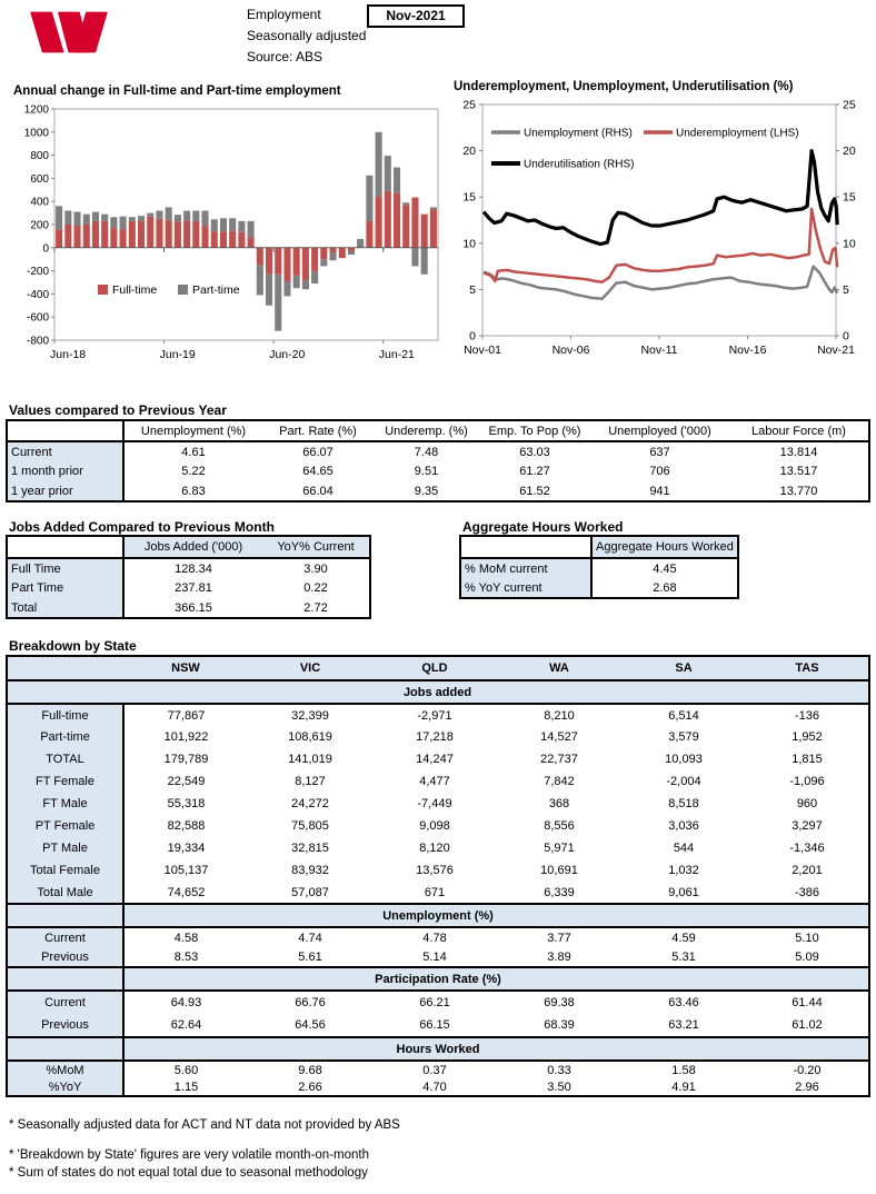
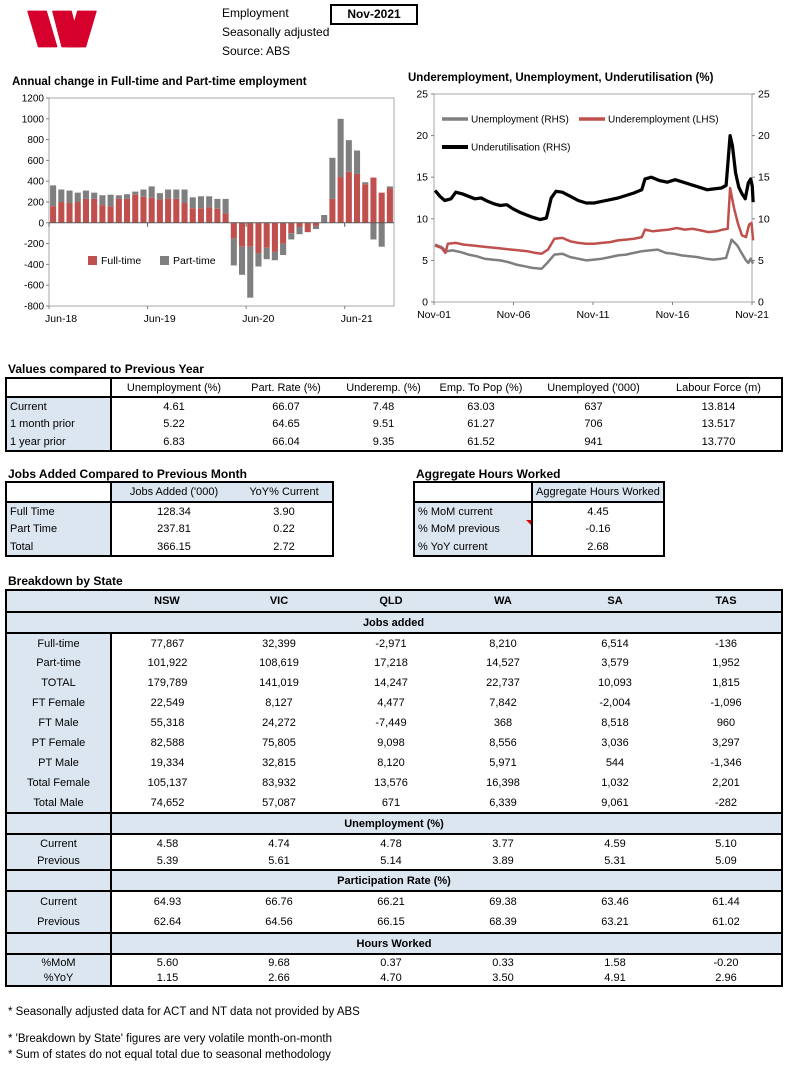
  Employment
  Seasonally adjusted
  Source: ABS
  Nov-2021
  Annual change in Full-time and Part-time employment
  -800
  -600
  -400
  -200
  0
  200
  400
  600
  800
  1000
  1200
  Jun-18
  Jun-19
  Jun-20
  Jun-21
  Full-time
  Part-time
  Underemployment, Unemployment, Underutilisation (%)
  0
  0
  5
  5
  10
  10
  15
  15
  20
  20
  25
  25
  Nov-01
  Nov-06
  Nov-11
  Nov-16
  Nov-21
  Unemployment (RHS)
  Underemployment (LHS)
  Underutilisation (RHS)
  Values compared to Previous Year
  	Unemployment (%)	Part. Rate (%)	Underemp. (%)	Emp. To Pop (%)	Unemployed ('000)	Labour Force (m)
  Current	4.61	66.07	7.48	63.03	637	13.814
  1 month prior	5.22	64.65	9.51	61.27	706	13.517
  1 year prior	6.83	66.04	9.35	61.52	941	13.770
  Jobs Added Compared to Previous Month
  	Jobs Added ('000)	YoY% Current
  Full Time	128.34	3.90
  Part Time	237.81	0.22
  Total	366.15	2.72
  Aggregate Hours Worked
  	Aggregate Hours Worked
  % MoM current	4.45
+ % MoM previous	-0.16
  % YoY current	2.68
  Breakdown by State
  	NSW	VIC	QLD	WA	SA	TAS
  	Jobs added
  Full-time	77,867	32,399	-2,971	8,210	6,514	-136
  Part-time	101,922	108,619	17,218	14,527	3,579	1,952
  TOTAL	179,789	141,019	14,247	22,737	10,093	1,815
  FT Female	22,549	8,127	4,477	7,842	-2,004	-1,096
  FT Male	55,318	24,272	-7,449	368	8,518	960
  PT Female	82,588	75,805	9,098	8,556	3,036	3,297
  PT Male	19,334	32,815	8,120	5,971	544	-1,346
- Total Female	105,137	83,932	13,576	10,691	1,032	2,201
+ Total Female	105,137	83,932	13,576	16,398	1,032	2,201
- Total Male	74,652	57,087	671	6,339	9,061	-386
+ Total Male	74,652	57,087	671	6,339	9,061	-282
  	Unemployment (%)
  Current	4.58	4.74	4.78	3.77	4.59	5.10
- Previous	8.53	5.61	5.14	3.89	5.31	5.09
+ Previous	5.39	5.61	5.14	3.89	5.31	5.09
  	Participation Rate (%)
  Current	64.93	66.76	66.21	69.38	63.46	61.44
  Previous	62.64	64.56	66.15	68.39	63.21	61.02
  	Hours Worked
  %MoM	5.60	9.68	0.37	0.33	1.58	-0.20
  %YoY	1.15	2.66	4.70	3.50	4.91	2.96
  * Seasonally adjusted data for ACT and NT data not provided by ABS
  * 'Breakdown by State' figures are very volatile month-on-month
  * Sum of states do not equal total due to seasonal methodology
